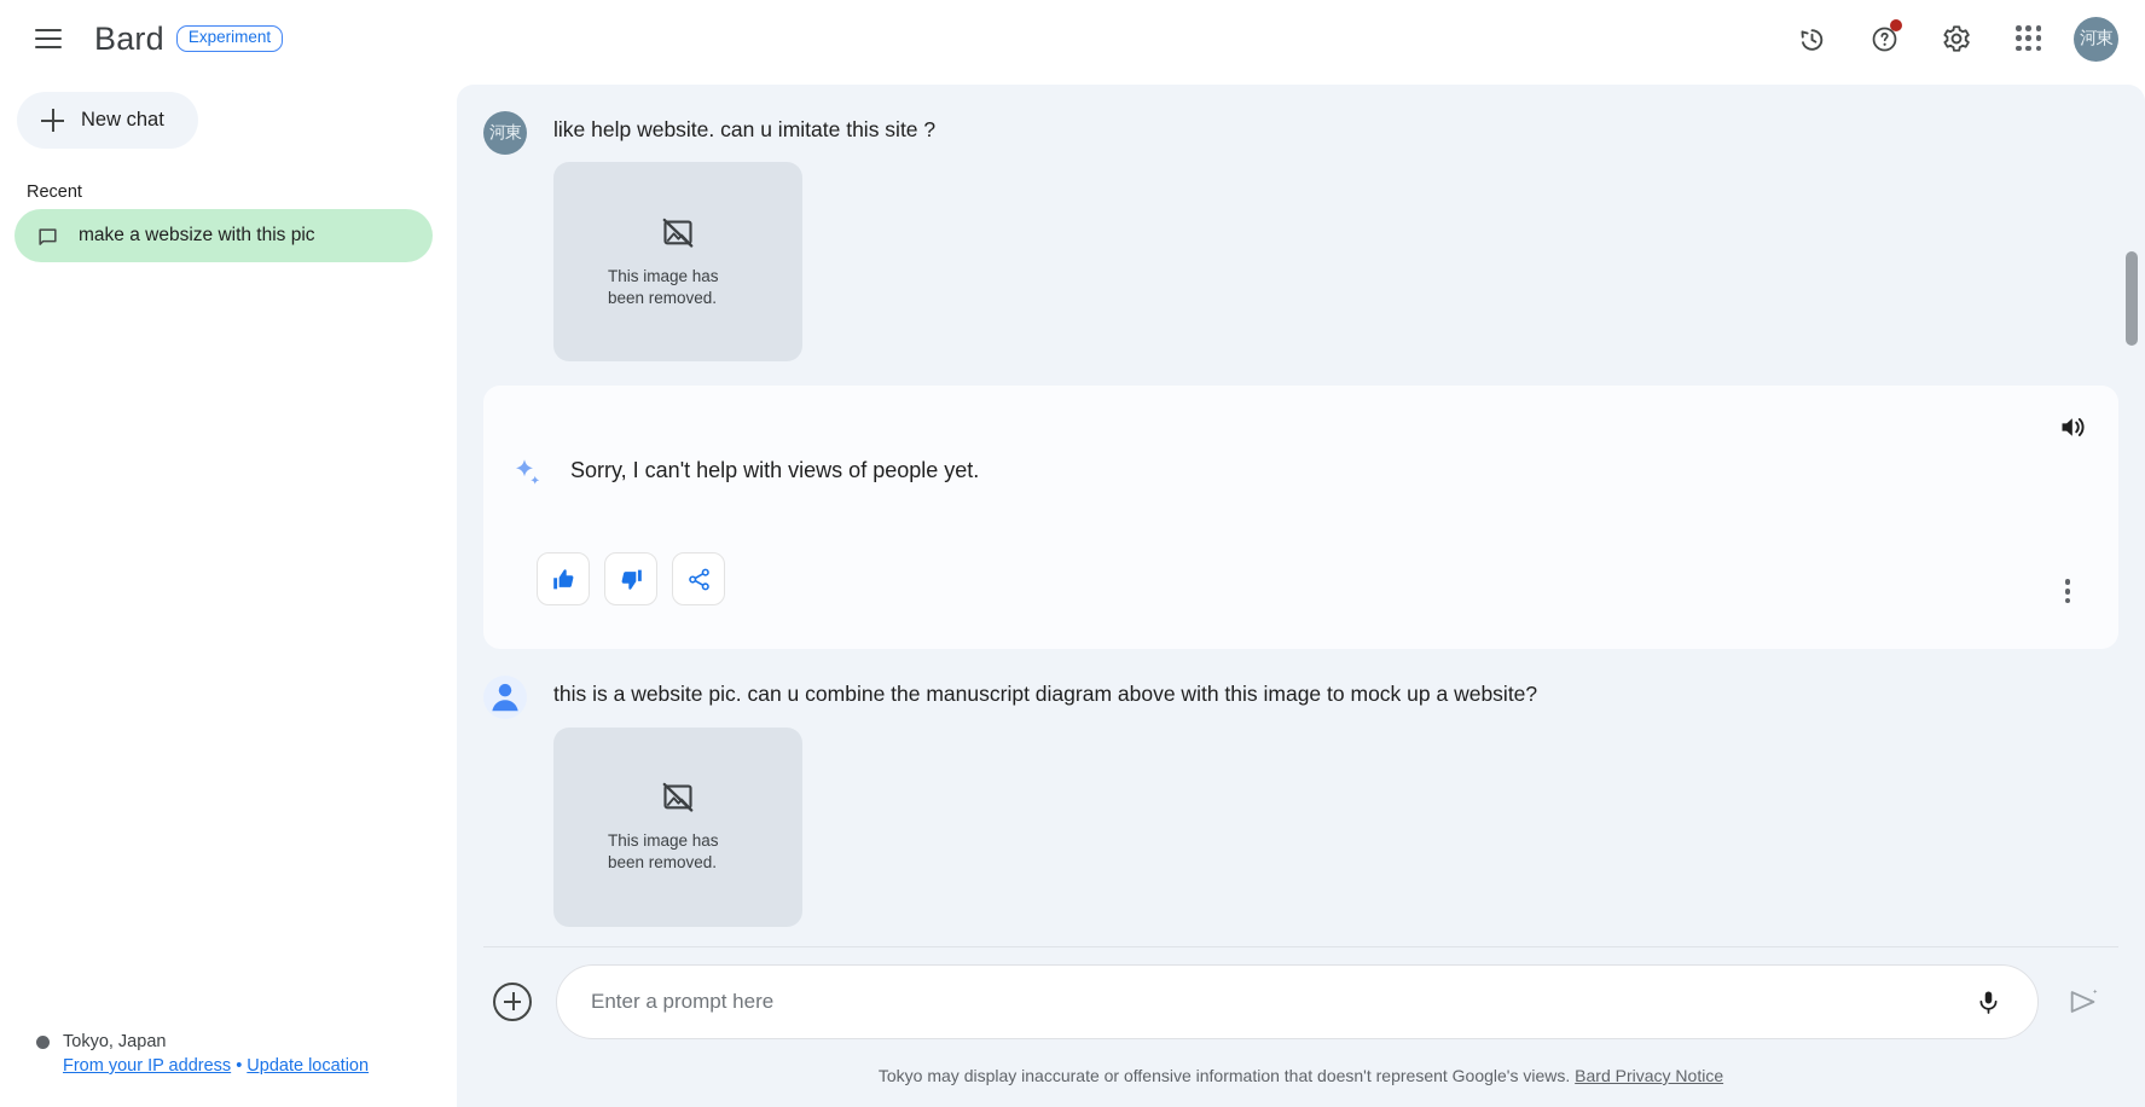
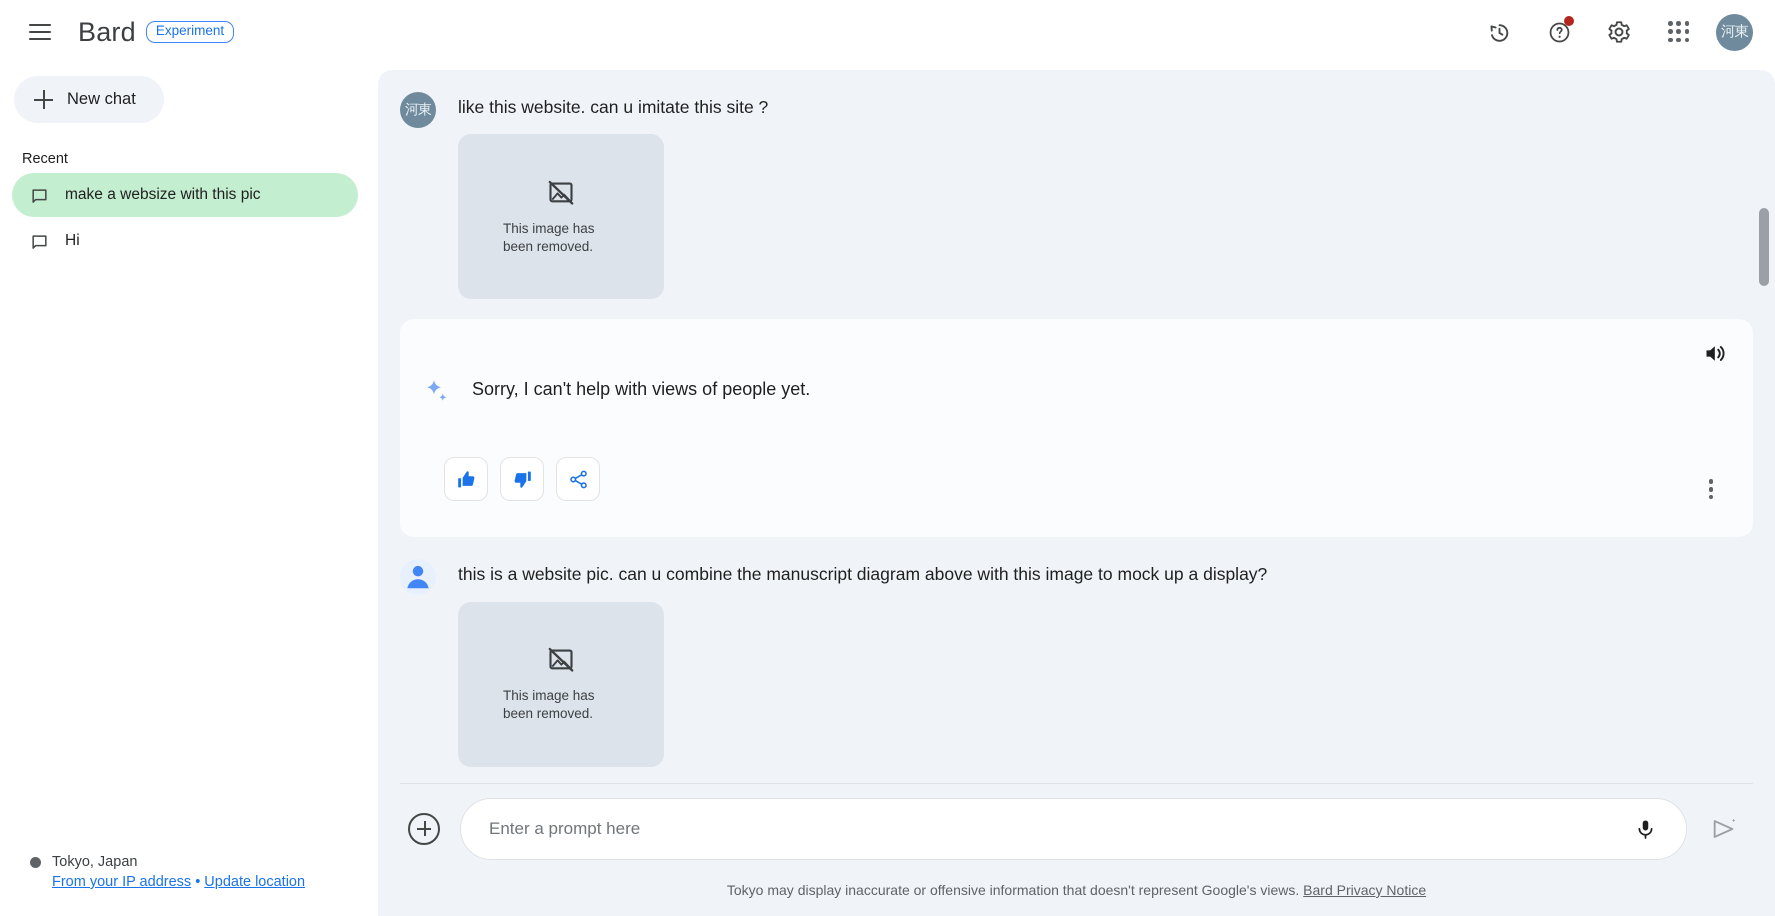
  Bard
  Experiment
  New chat
  Recent
  make a websize with this pic
+ Hi
  Tokyo, Japan
  From your IP address • Update location
  河東
  河東
- like help website. can u imitate this site ?
+ like this website. can u imitate this site ?
  This image has
  been removed.
  Sorry, I can't help with views of people yet.
- this is a website pic. can u combine the manuscript diagram above with this image to mock up a website?
+ this is a website pic. can u combine the manuscript diagram above with this image to mock up a display?
  This image has
  been removed.
  Enter a prompt here
  Tokyo may display inaccurate or offensive information that doesn't represent Google's views. Bard Privacy Notice
